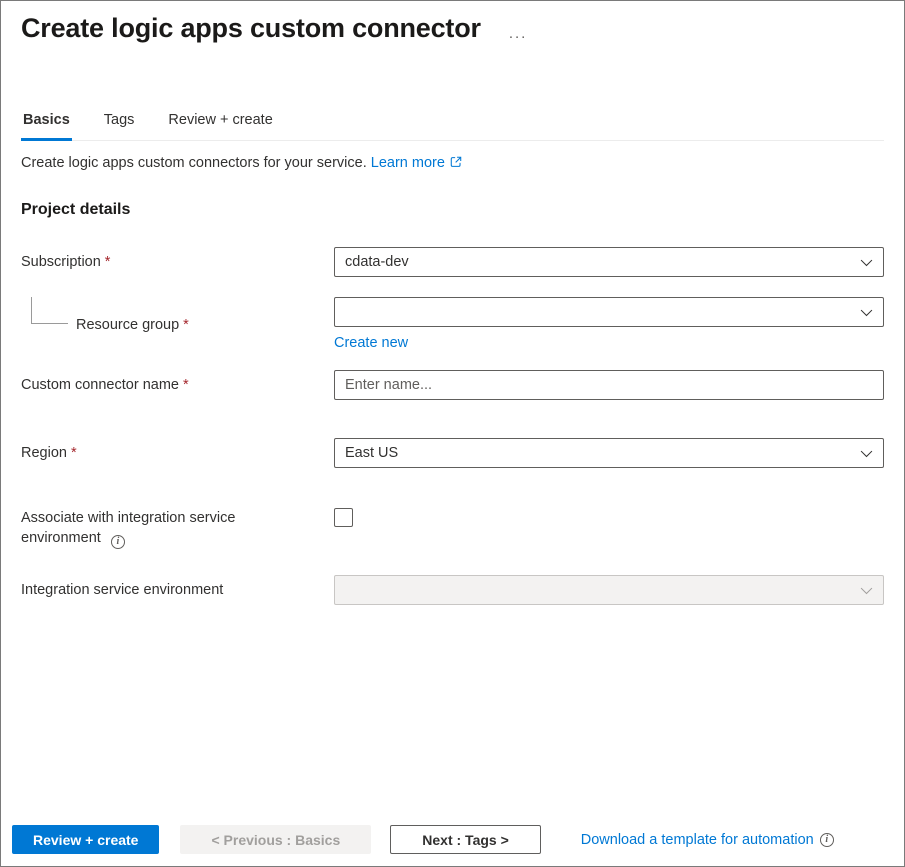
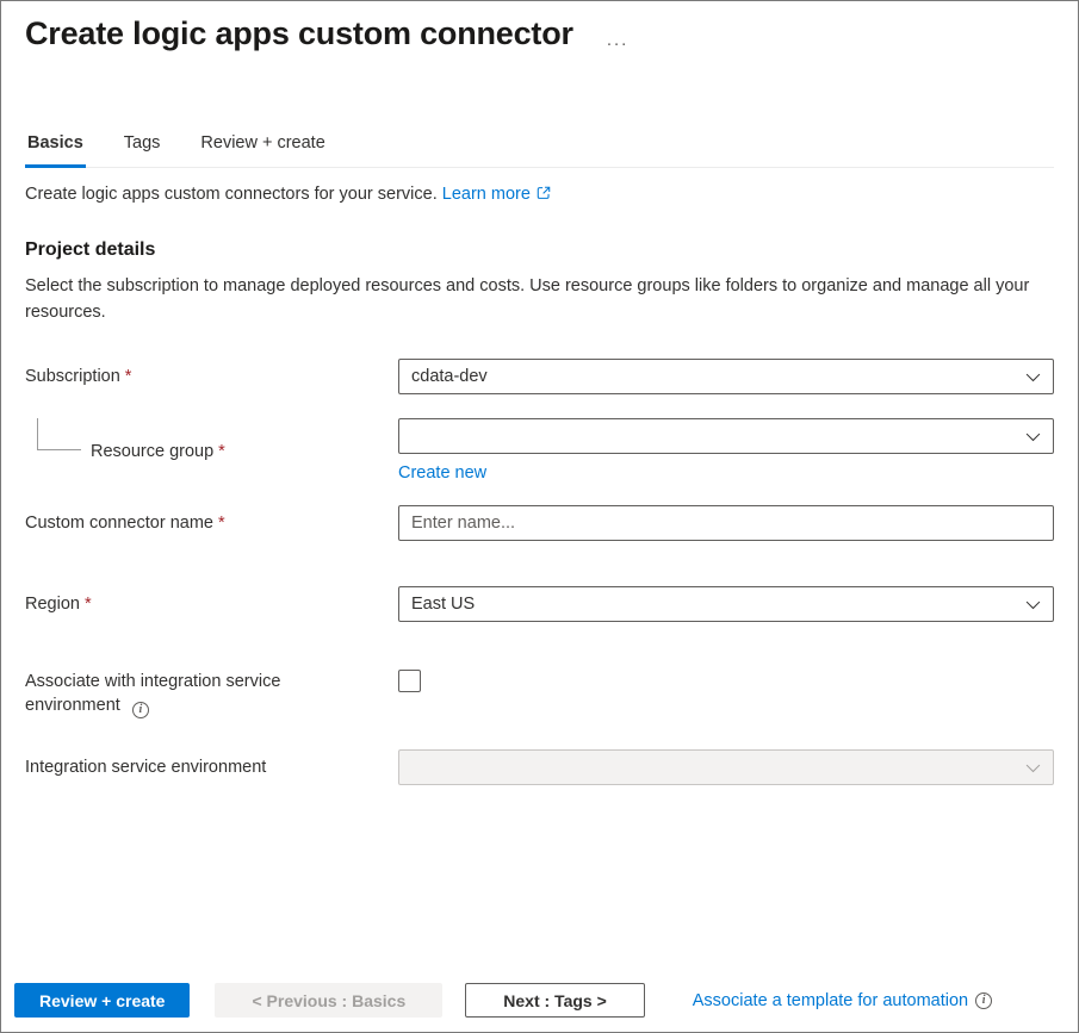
  Create logic apps custom connector
  ...
  Basics
  Tags
  Review + create
  Create logic apps custom connectors for your service. Learn more
  Project details
+ Select the subscription to manage deployed resources and costs. Use resource groups like folders to organize and manage all your resources.
  Subscription *
  cdata-dev
  Resource group *
  Create new
  Custom connector name *
  Enter name...
  Region *
  East US
  Associate with integration service environment i
  Integration service environment
  Review + create
  < Previous : Basics
  Next : Tags >
- Download a template for automation
+ Associate a template for automation
  i
